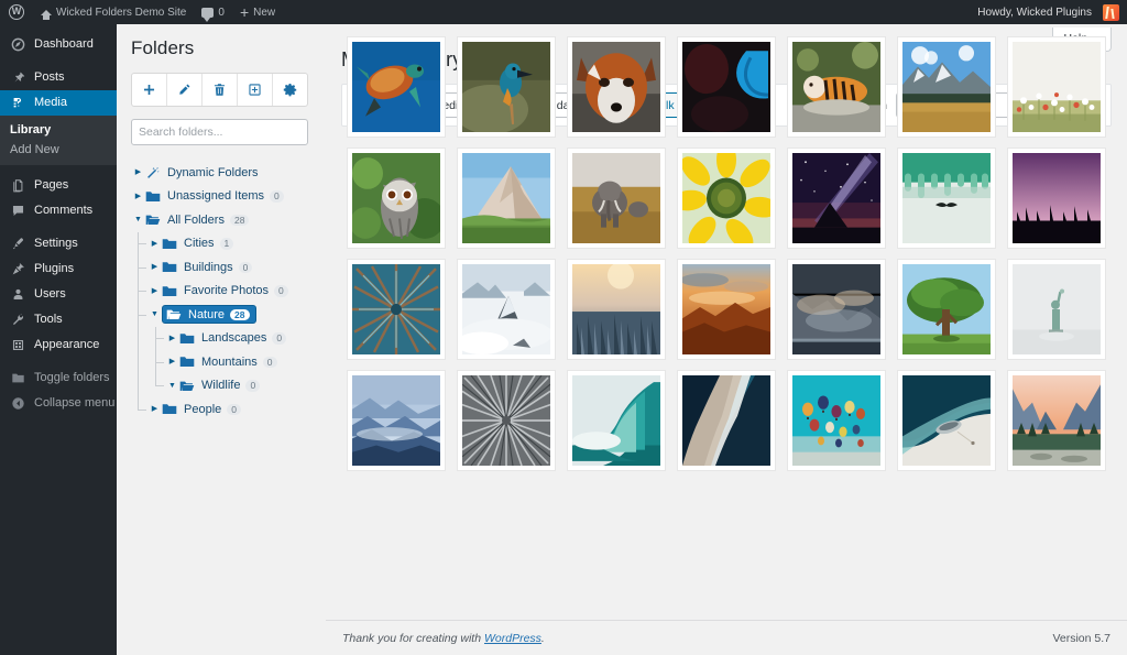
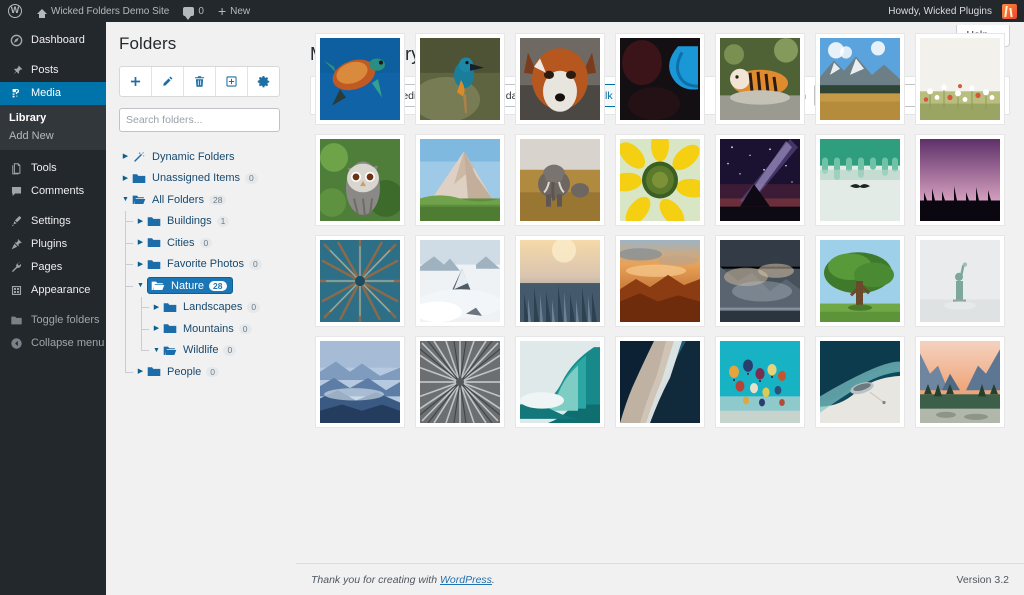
  Wicked Folders Demo Site
  0
  +
  New
  Howdy, Wicked Plugins
  Dashboard
  Posts
  Media
  Library
  Add New
- Pages
+ Tools
  Comments
  Settings
  Plugins
- Users
- Tools
+ Pages
  Appearance
  Toggle folders
  Collapse menu
  Folders
  Search folders...
  Dynamic Folders
  Unassigned Items
  0
  All Folders
  28
- Cities
+ Buildings
  1
- Buildings
+ Cities
  0
  Favorite Photos
  0
  Nature
  28
  Landscapes
  0
  Mountains
  0
  Wildlife
  0
  People
  0
  Thank you for creating with WordPress.
- Version 5.7
+ Version 3.2
